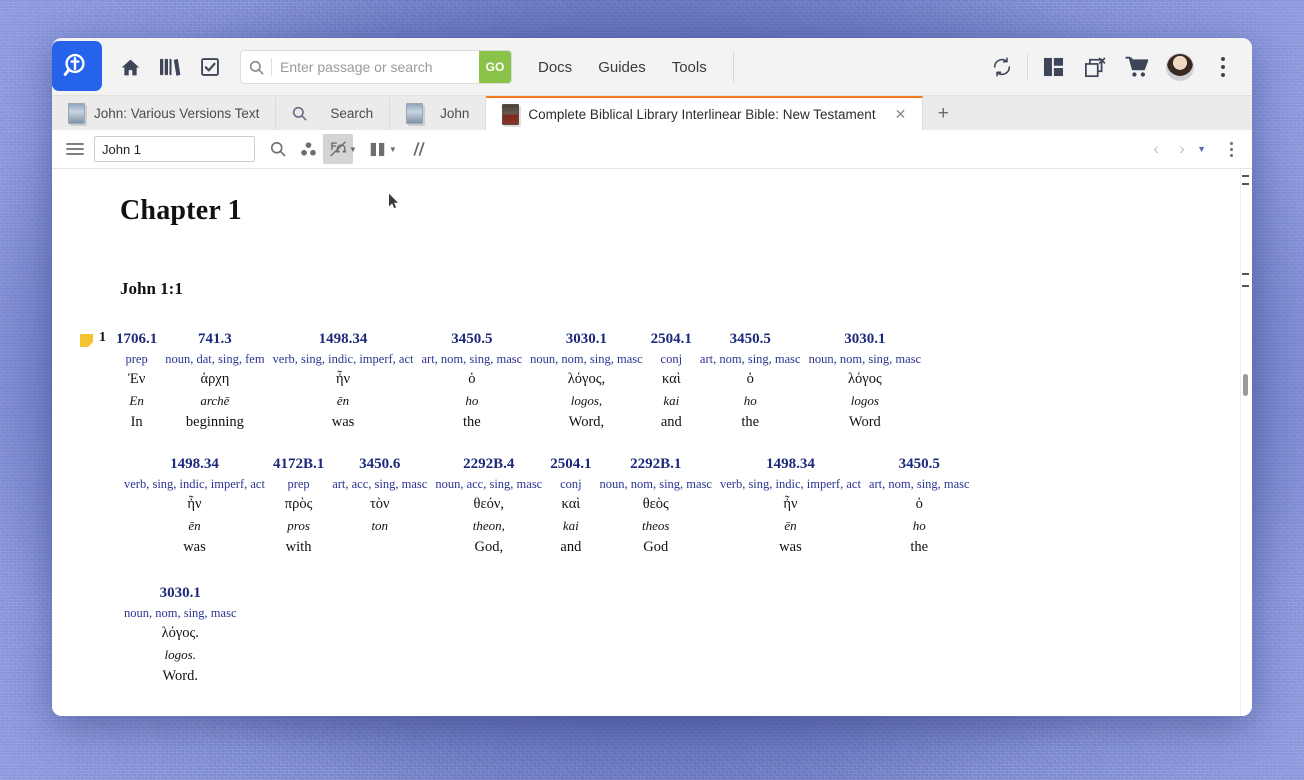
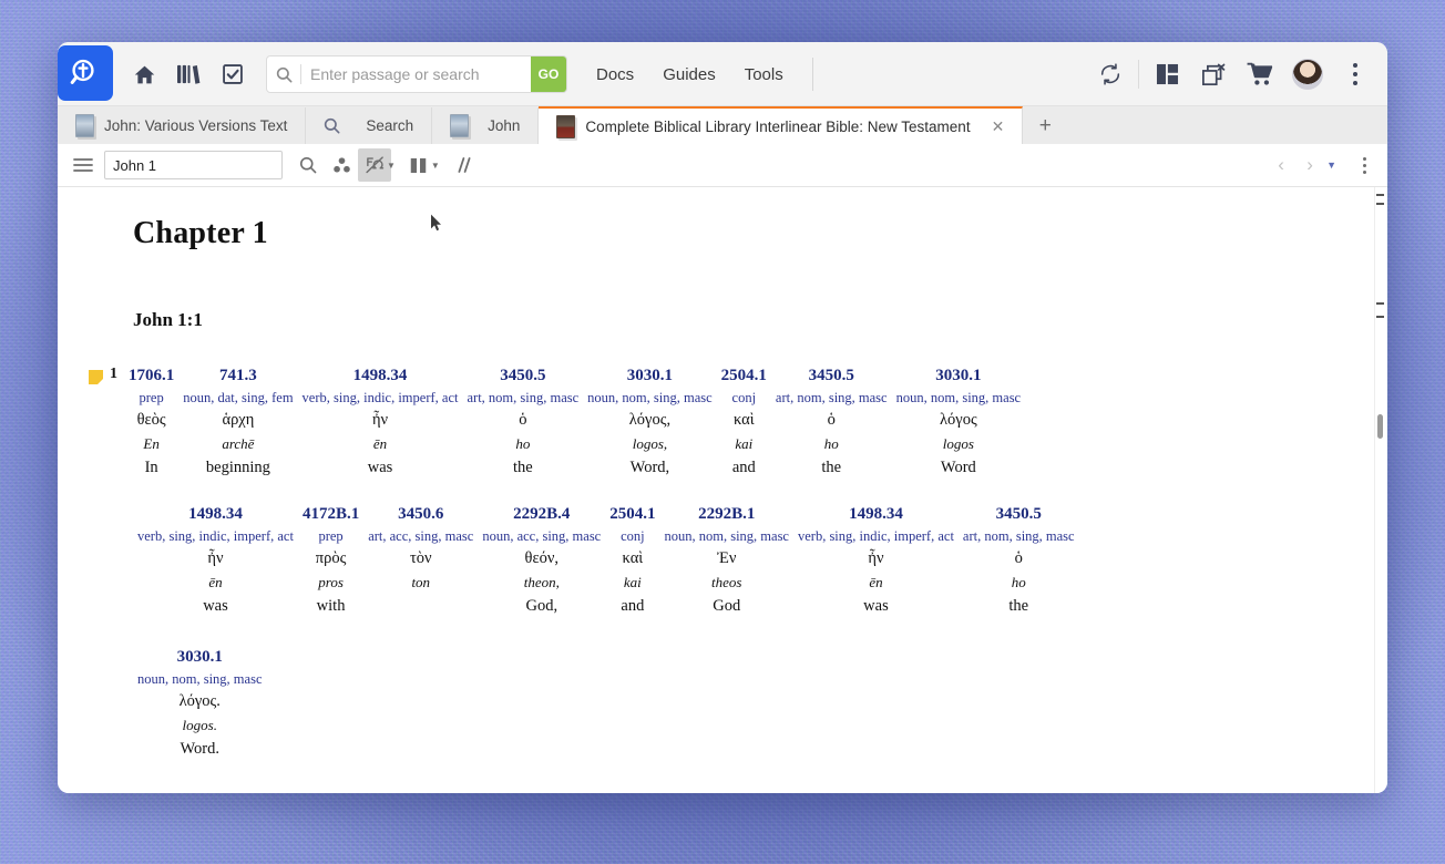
  Enter passage or search
  GO
  Docs
  Guides
  Tools
  John: Various Versions Text
  Search
  John
  Complete Biblical Library Interlinear Bible: New Testament
  ✕
  +
  John 1
  ▼
  ▼
  ‹
  ›
  ▼
  Chapter 1
  John 1:1
  1
  1706.1
  prep
- Ἐν
+ θεὸς
  En
  In
  741.3
  noun, dat, sing, fem
  ἁρχη
  archē
  beginning
  1498.34
  verb, sing, indic, imperf, act
  ἦν
  ēn
  was
  3450.5
  art, nom, sing, masc
  ὁ
  ho
  the
  3030.1
  noun, nom, sing, masc
  λόγος,
  logos,
  Word,
  2504.1
  conj
  καὶ
  kai
  and
  3450.5
  art, nom, sing, masc
  ὁ
  ho
  the
  3030.1
  noun, nom, sing, masc
  λόγος
  logos
  Word
  1498.34
  verb, sing, indic, imperf, act
  ἦν
  ēn
  was
  4172B.1
  prep
  πρὸς
  pros
  with
  3450.6
  art, acc, sing, masc
  τὸν
  ton
  2292B.4
  noun, acc, sing, masc
  θεόν,
  theon,
  God,
  2504.1
  conj
  καὶ
  kai
  and
  2292B.1
  noun, nom, sing, masc
- θεὸς
+ Ἐν
  theos
  God
  1498.34
  verb, sing, indic, imperf, act
  ἦν
  ēn
  was
  3450.5
  art, nom, sing, masc
  ὁ
  ho
  the
  3030.1
  noun, nom, sing, masc
  λόγος.
  logos.
  Word.
